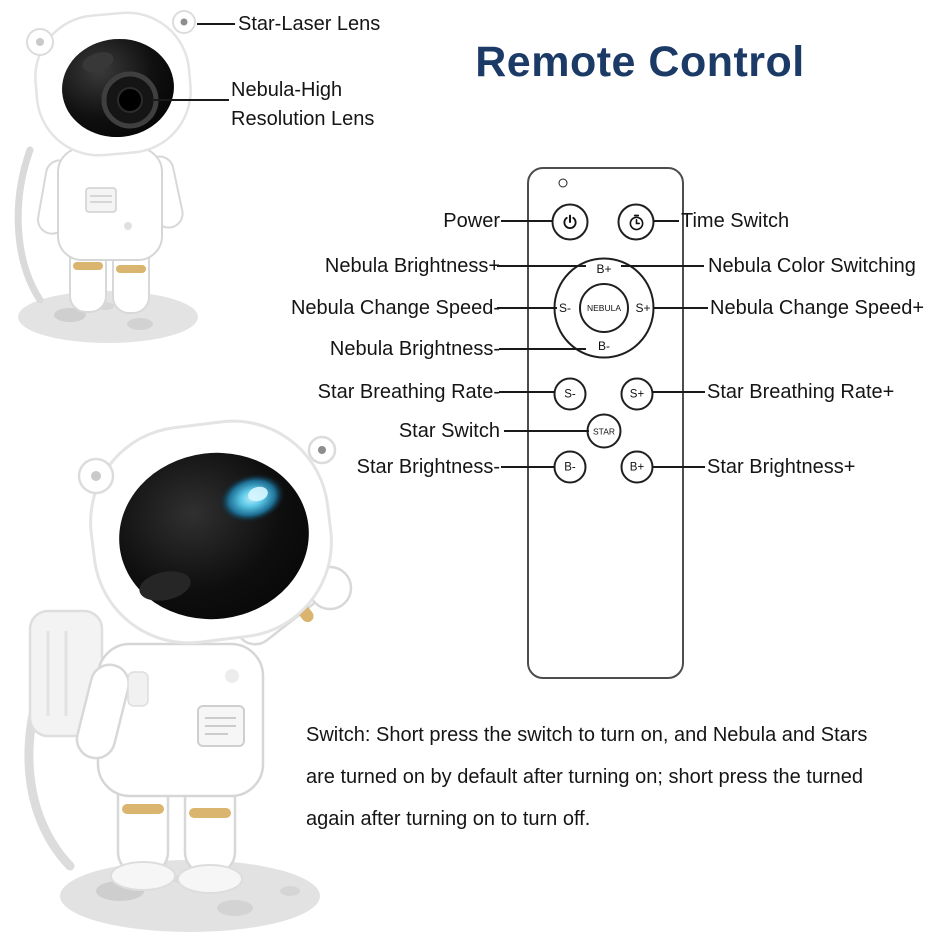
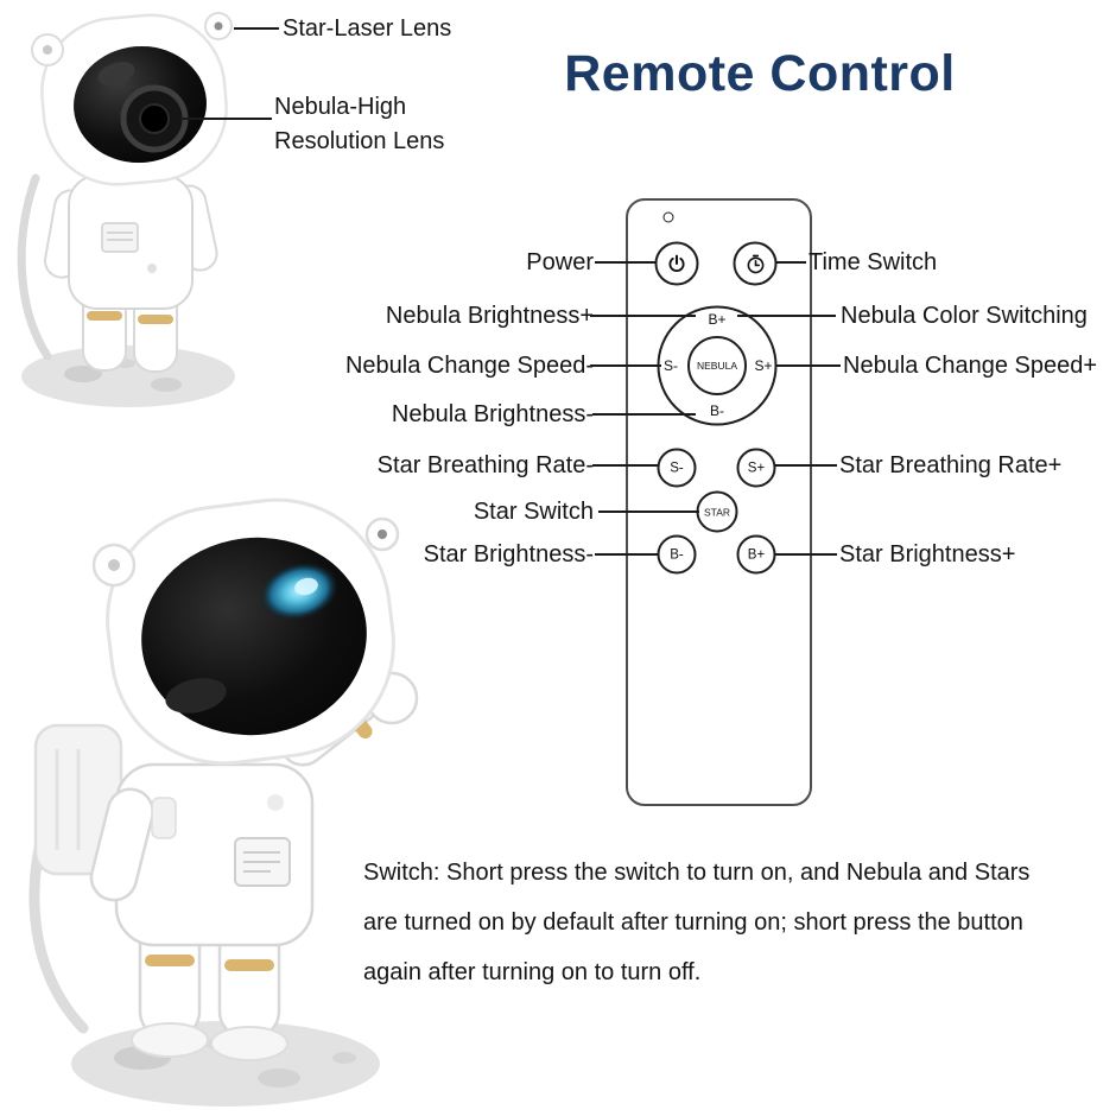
  Remote Control
  Star-Laser Lens
  Nebula-High
  Resolution Lens
  B+
  S-
  NEBULA
  S+
  B-
  S-
  S+
  STAR
  B-
  B+
  Power
  Nebula Brightness+
  Nebula Change Speed
  Nebula Brightness-
  Star Breathing Rate-
  Star Switch
  Star Brightness-
  Time Switch
  Nebula Color Switching
  Nebula Change Speed+
  Star Breathing Rate+
  Star Brightness+
  Switch: Short press the switch to turn on, and Nebula and Stars
- are turned on by default after turning on; short press the turned
+ are turned on by default after turning on; short press the button
  again after turning on to turn off.
